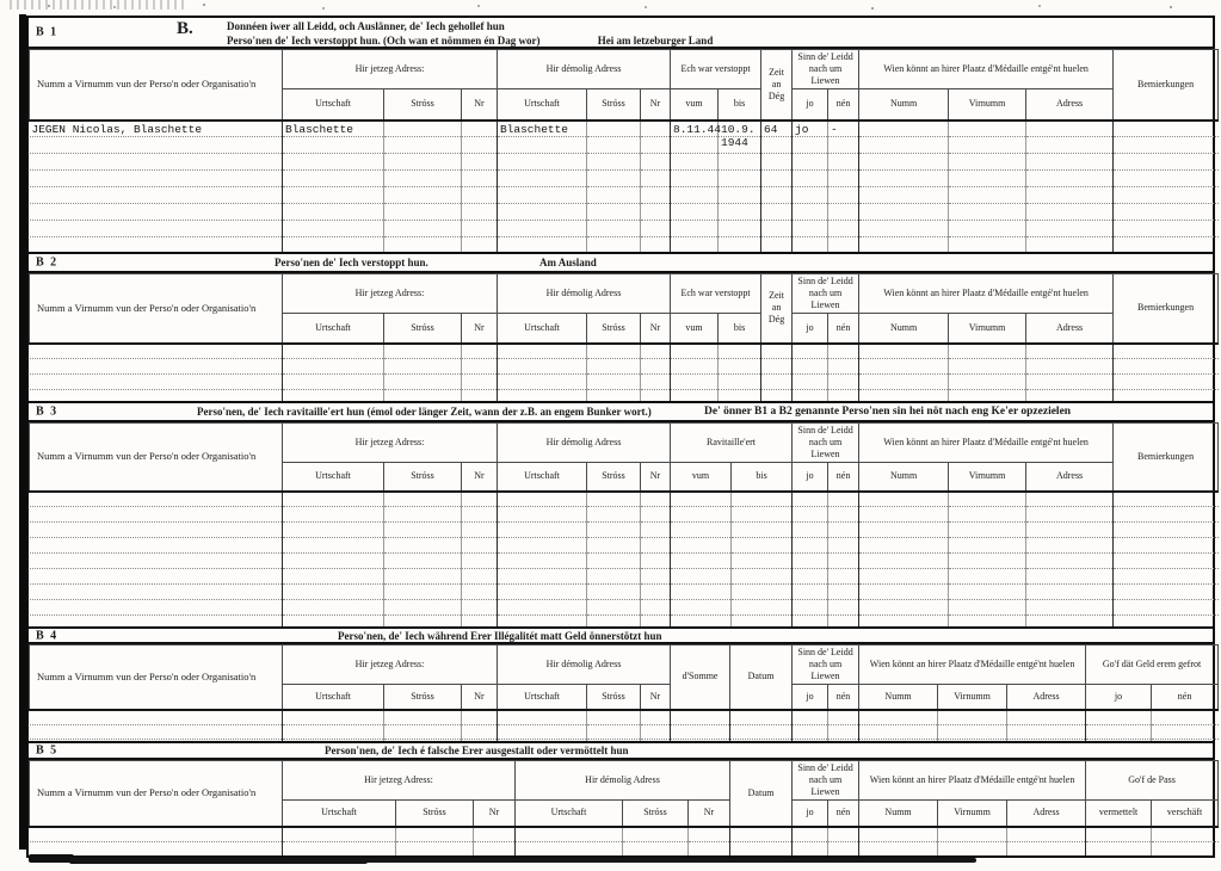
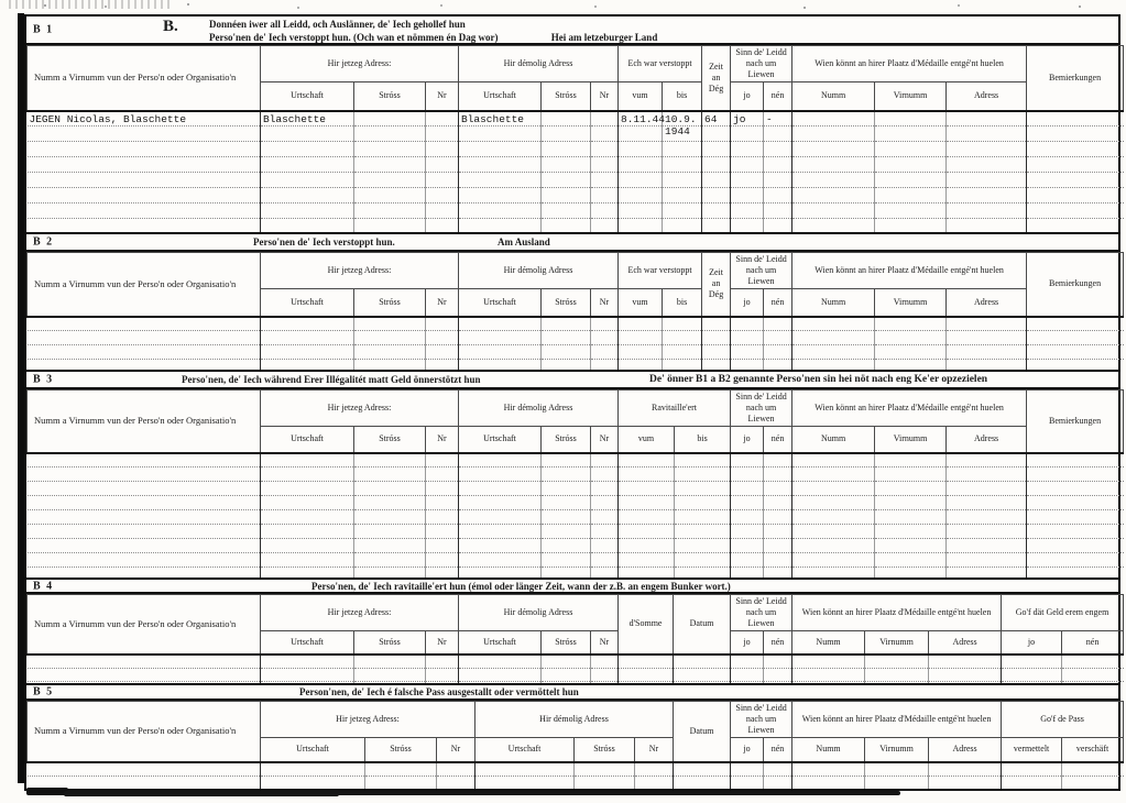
  B 1
  B.
  Donnéen iwer all Leidd, och Auslänner, de' Iech gehollef hun
  Perso'nen de' Iech verstoppt hun. (Och wan et nömmen én Dag wor) Hei am letzeburger Land
  Numm a Virnumm vun der Perso'n oder Organisatio'n	Hir jetzeg Adress:	Hir démolig Adress	Ech war verstoppt	Zeit an Dég	Sinn de' Leidd nach um Liewen	Wien könnt an hirer Plaatz d'Médaille entgé'nt huelen	Bemierkungen
  Urtschaft	Stróss	Nr	Urtschaft	Stróss	Nr	vum	bis	jo	nén	Numm	Virnumm	Adress
  JEGEN Nicolas, Blaschette	Blaschette			Blaschette			8.11.44	10.9. 1944	64	jo	-
  B 2
  Perso'nen de' Iech verstoppt hun.
  Am Ausland
  Numm a Virnumm vun der Perso'n oder Organisatio'n	Hir jetzeg Adress:	Hir démolig Adress	Ech war verstoppt	Zeit an Dég	Sinn de' Leidd nach um Liewen	Wien könnt an hirer Plaatz d'Médaille entgé'nt huelen	Bemierkungen
  Urtschaft	Stróss	Nr	Urtschaft	Stróss	Nr	vum	bis	jo	nén	Numm	Virnumm	Adress
  B 3
- Perso'nen, de' Iech ravitaille'ert hun (émol oder länger Zeit, wann der z.B. an engem Bunker wort.)
+ Perso'nen, de' Iech während Erer Illégalitét matt Geld önnerstötzt hun
  De' önner B1 a B2 genannte Perso'nen sin hei nöt nach eng Ke'er opzezielen
  Numm a Virnumm vun der Perso'n oder Organisatio'n	Hir jetzeg Adress:	Hir démolig Adress	Ravitaille'ert	Sinn de' Leidd nach um Liewen	Wien könnt an hirer Plaatz d'Médaille entgé'nt huelen	Bemierkungen
  Urtschaft	Stróss	Nr	Urtschaft	Stróss	Nr	vum	bis	jo	nén	Numm	Virnumm	Adress
  B 4
- Perso'nen, de' Iech während Erer Illégalitét matt Geld önnerstötzt hun
+ Perso'nen, de' Iech ravitaille'ert hun (émol oder länger Zeit, wann der z.B. an engem Bunker wort.)
- Numm a Virnumm vun der Perso'n oder Organisatio'n	Hir jetzeg Adress:	Hir démolig Adress	d'Somme	Datum	Sinn de' Leidd nach um Liewen	Wien könnt an hirer Plaatz d'Médaille entgé'nt huelen	Go'f dät Geld erem gefrot
+ Numm a Virnumm vun der Perso'n oder Organisatio'n	Hir jetzeg Adress:	Hir démolig Adress	d'Somme	Datum	Sinn de' Leidd nach um Liewen	Wien könnt an hirer Plaatz d'Médaille entgé'nt huelen	Go'f dät Geld erem engem
  Urtschaft	Stróss	Nr	Urtschaft	Stróss	Nr	jo	nén	Numm	Virnumm	Adress	jo	nén
  B 5
- Person'nen, de' Iech é falsche Erer ausgestallt oder vermöttelt hun
+ Person'nen, de' Iech é falsche Pass ausgestallt oder vermöttelt hun
  Numm a Virnumm vun der Perso'n oder Organisatio'n	Hir jetzeg Adress:	Hir démolig Adress	Datum	Sinn de' Leidd nach um Liewen	Wien könnt an hirer Plaatz d'Médaille entgé'nt huelen	Go'f de Pass
  Urtschaft	Stróss	Nr	Urtschaft	Stróss	Nr	jo	nén	Numm	Virnumm	Adress	vermettelt	verschäft
